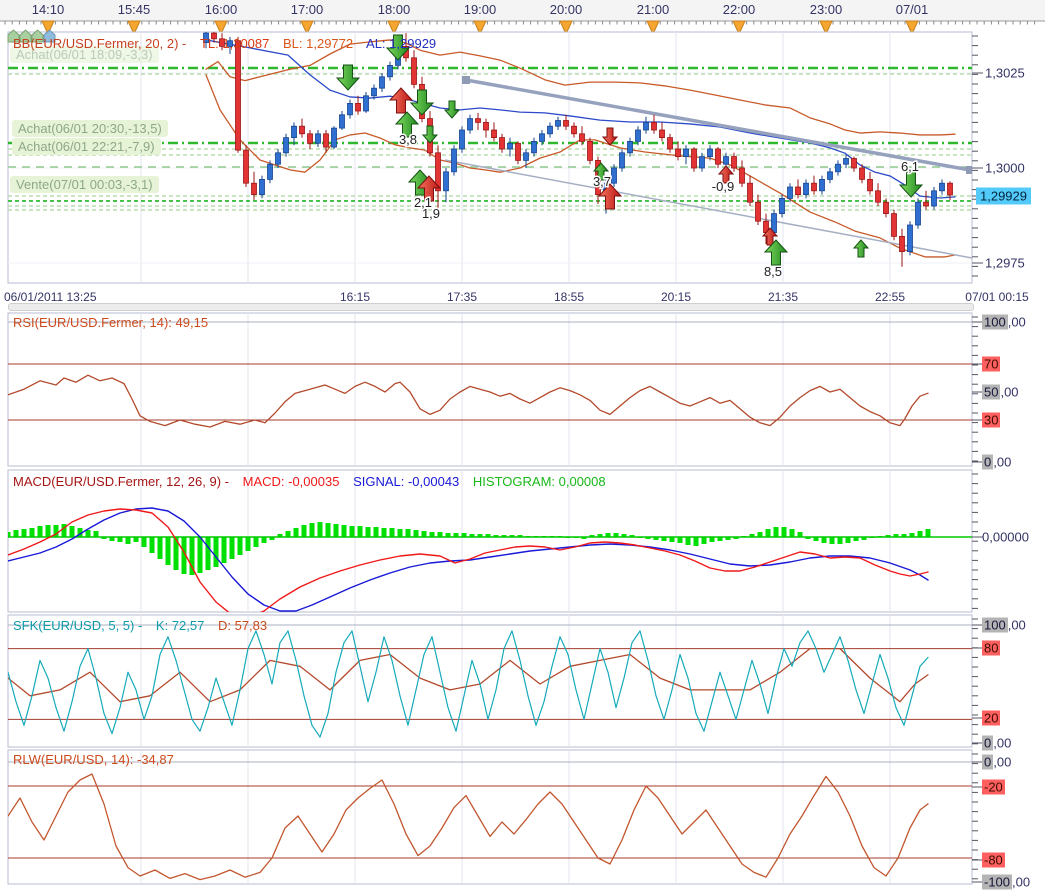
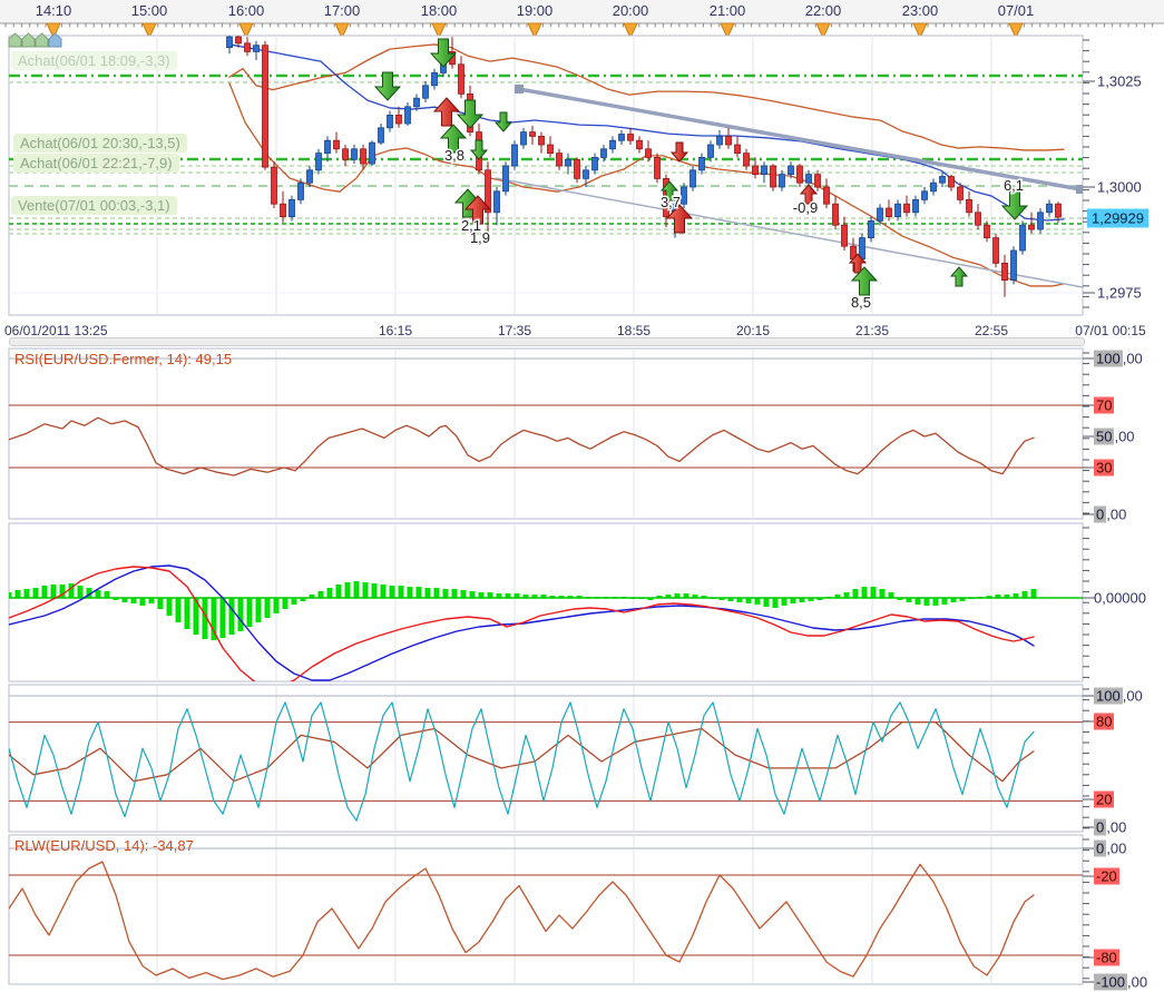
  3,8
  2,1
  1,9
  3,7
  -0,9
  8,5
  6,1
  14:10
- 15:45
+ 15:00
  16:00
  17:00
  18:00
  19:00
  20:00
  21:00
  22:00
  23:00
  07/01
  1,3025
  1,3000
  1,29929
  1,2975
  100 ,00
  70
  50 ,00
  30
  0 ,00
  0,00000
  100 ,00
  80
  20
  0 ,00
  0 ,00
  -20
  -80
  -100 ,00
  06/01/2011 13:25
  16:15
  17:35
  18:55
  20:15
  21:35
  22:55
  07/01 00:15
- BB(EUR/USD.Fermer, 20, 2) - TL: 1,30087 BL: 1,29772 AL: 1,29929
  Achat(06/01 18:09,-3,3)
  Achat(06/01 20:30,-13,5)
  Achat(06/01 22:21,-7,9)
  Vente(07/01 00:03,-3,1)
  RSI(EUR/USD.Fermer, 14): 49,15
- MACD(EUR/USD.Fermer, 12, 26, 9) - MACD: -0,00035 SIGNAL: -0,00043 HISTOGRAM: 0,00008
- SFK(EUR/USD, 5, 5) - K: 72,57 D: 57,83
  RLW(EUR/USD, 14): -34,87
